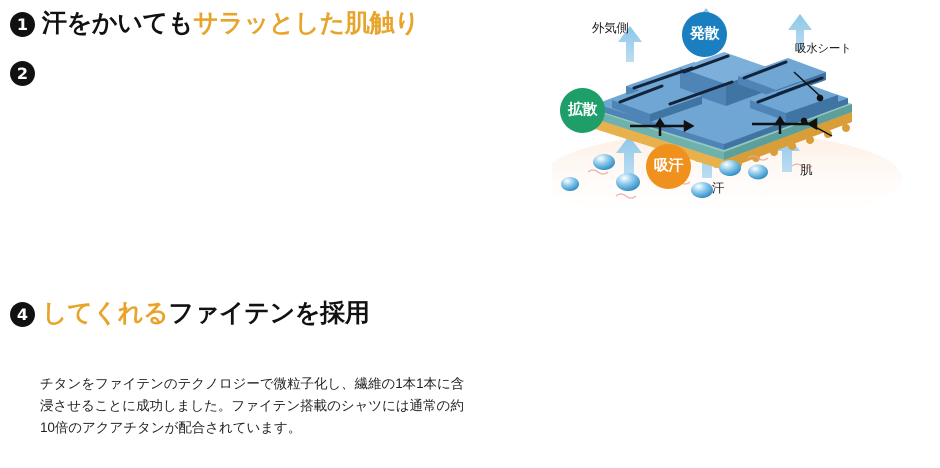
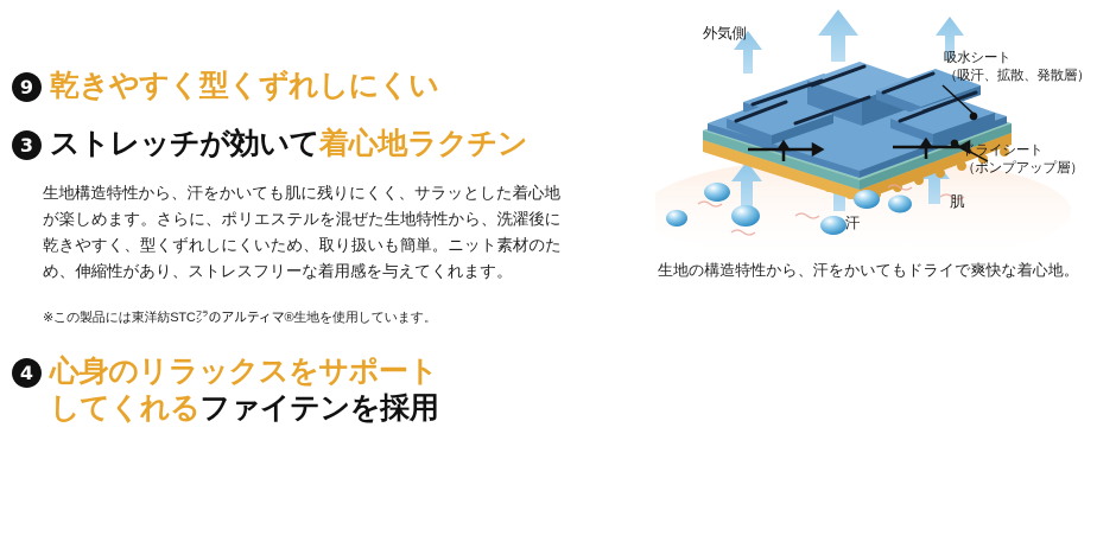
- 1
- 汗をかいてもサラッとした肌触り
- 2
+ 9
+ 乾きやすく型くずれしにくい
+ 3
+ ストレッチが効いて着心地ラクチン
+ 生地構造特性から、汗をかいても肌に残りにくく、サラッとした着心地が楽しめます。さらに、ポリエステルを混ぜた生地特性から、洗濯後に乾きやすく、型くずれしにくいため、取り扱いも簡単。ニット素材のため、伸縮性があり、ストレスフリーな着用感を与えてくれます。
+ ※この製品には東洋紡STC㌵のアルティマ®生地を使用しています。
  4
+ 心身のリラックスをサポート
  してくれるファイテンを採用
- チタンをファイテンのテクノロジーで微粒子化し、繊維の1本1本に含浸させることに成功しました。ファイテン搭載のシャツには通常の約10倍のアクアチタンが配合されています。
- 発散
- 拡散
- 吸汗
  外気側
  吸水シート
+ （吸汗、拡散、発散層）
+ ドライシート
+ （ポンプアップ層）
  汗
  肌
+ 生地の構造特性から、汗をかいてもドライで爽快な着心地。
